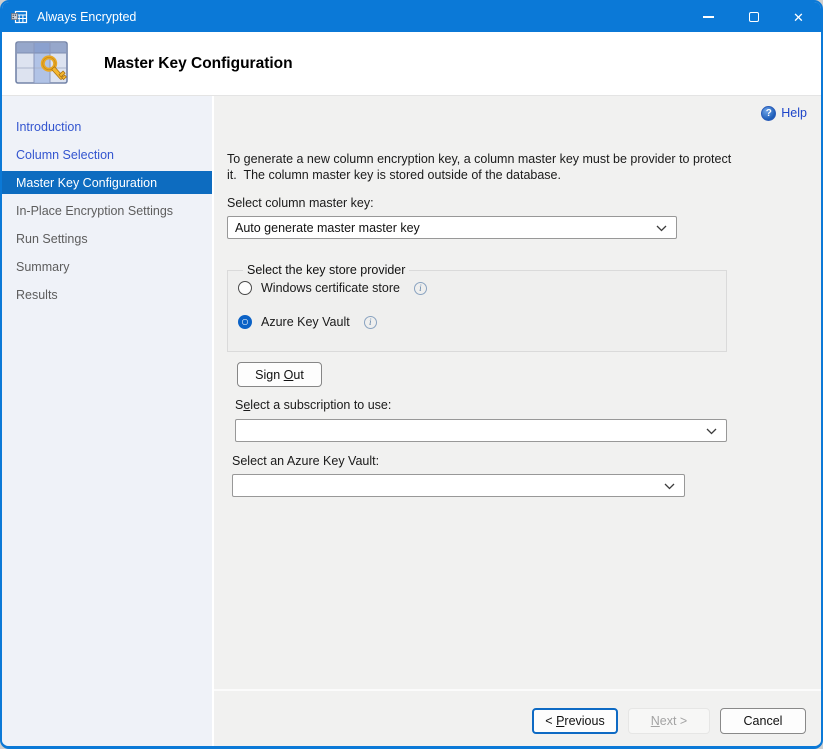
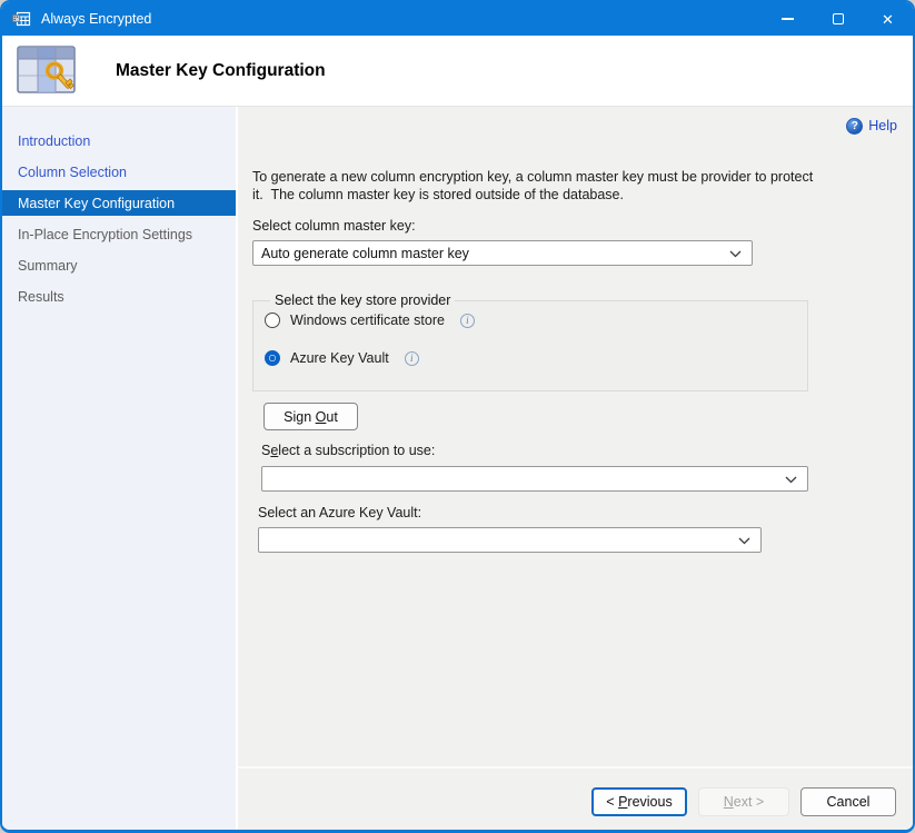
  Always Encrypted
  ✕
  Master Key Configuration
  Introduction
  Column Selection
  Master Key Configuration
  In-Place Encryption Settings
- Run Settings
  Summary
  Results
  ?
  Help
  To generate a new column encryption key, a column master key must be provider to protect
  it. The column master key is stored outside of the database.
  Select column master key:
- Auto generate master master key
+ Auto generate column master key
  Select the key store provider
  Windows certificate store
  i
  Azure Key Vault
  i
  Sign Out
  Select a subscription to use:
  Select an Azure Key Vault:
  < Previous
  Next >
  Cancel
